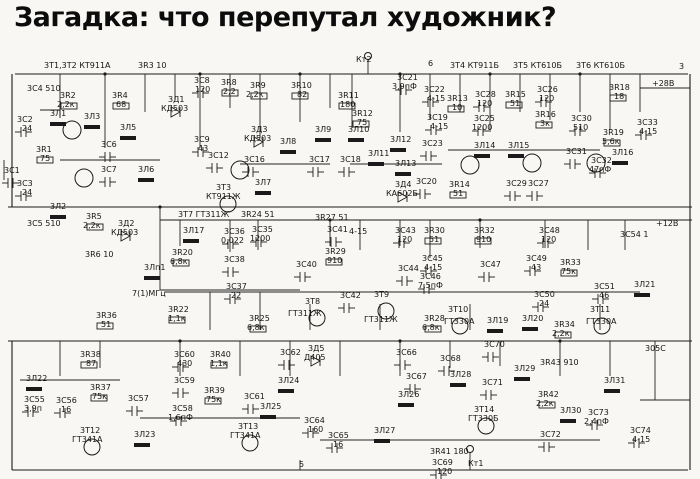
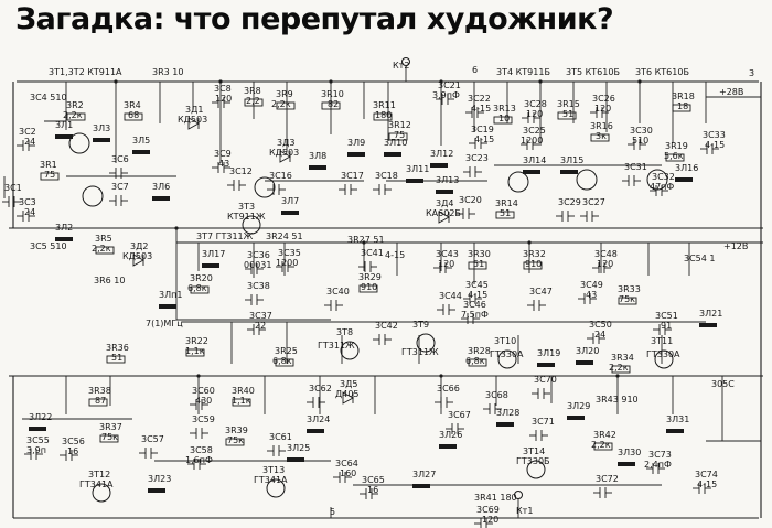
  Загадка: что перепутал художник?
  3Т1,3Т2 КТ911А
  3R3 10
  Кт2
  6
  3Т4 КТ911Б
  3Т5 КТ610Б
  3Т6 КТ610Б
  3
  +28В
  3С4 510
  3R2
  2,2к
  3Л1
  3Л3
  3R4
  68
  3Л5
  3Д1
  КД503
  3С2
  24
  3R1
  75
  3С1
  3С6
  3С7
  3Л6
  3С3
  24
  3Л2
  3С5 510
  3R5
  2,2к
  3Д2
  КД503
  3R6 10
  3С8
  120
  3R8
  2,2
  3R9
  2,2к
  3R10
  82
  3R11
  180
  3R12
  75
  3С9
  43
  3С12
  3Т3
  КТ911Ж
  3Л7
  3Д3
  КД503
  3Л8
  3С16
  3Л9
  3С17
  3Л10
  3С18
  3Л11
  3Л12
  3Л13
  3Д4
  КА602Б
  3С19
  4-15
  3С23
  3С20
  3С21
  3,9пФ
  3С22
  4-15
  3R13
  10
  3С28
  120
  3R15
  51
  3С26
  120
  3R18
  18
  3С25
  1200
  3R16
  3к
  3С30
  510
  3Л14
  3Л15
  3R19
  5,6к
  3Л16
  3С31
  3С32
  47пФ
  3С33
  4-15
  3R14
  51
  3С29
  3С27
  3Т7 ГТ311Ж
  3R24 51
  3R27 51
  3Л17
  3С36
- 0,022
+ 00031
  3С35
  1200
  3С41
  4-15
  3R29
  910
  3С43
  120
  3R30
  51
  3R32
  910
  3С48
  120
  3С54 1
  +12В
  3R20
  6,8к
  3С38
  3Лп1
  7(1)МГц
  3С37
  22
  3R22
  1,1к
  3R36
  51
  3С40
  3R25
  6,8к
  3Т8
  ГТ311Ж
  3С42
  3Т9
  ГТ311Ж
  3С44
  3С45
  4-15
  3С46
  7,5пФ
  3R28
  6,8к
  3С47
  3С49
  43
  3R33
  75к
  3С50
  24
  3С51
- 46
+ 91
  3Т10
  ГТ330А
  3Т11
  ГТ330А
  3Л19
  3Л20
  3R34
  2,2к
  3Л21
  3R38
  87
  3R37
  75к
  3С60
  430
  3R40
  1,1к
  3С59
  3R39
  75к
  3Л22
  3С55
  3,9п
  3С56
  16
  3Т12
  ГТ341А
  3С57
  3Л23
  3С58
  1,6пФ
  3С61
  3Т13
  ГТ341А
  3Л24
  3Л25
  3С62
  3Д5
  Д405
  3С64
  160
  3С65
  16
  3Л27
  3С66
  3С67
  3Л26
  3Л28
  3С68
  3С70
  3С71
  3Т14
  ГТ330Б
  3Л29
  3R43 910
  3R42
  2,2к
  3Л30
  3С72
  3С73
  2,4пФ
  3Л31
  3С74
  4-15
  3R41 180
  3С69
  120
  Кт1
  5
  305С
